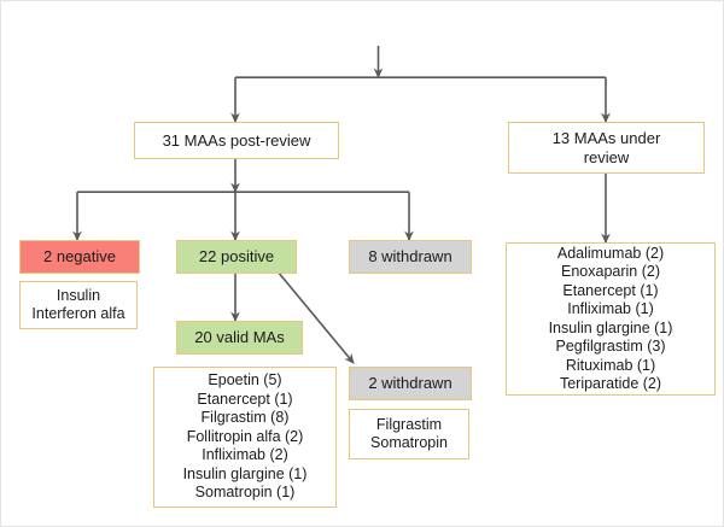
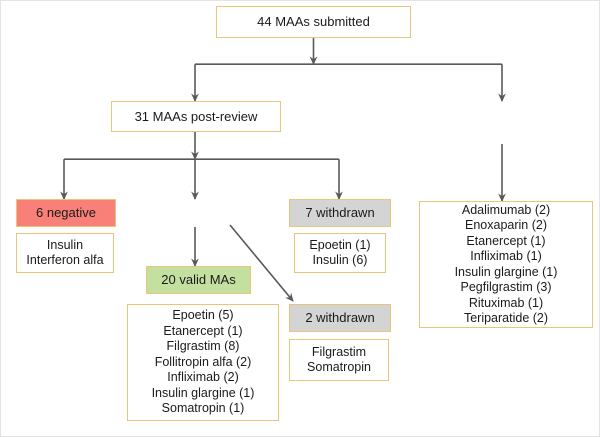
+ 44 MAAs submitted
  31 MAAs post-review
- 13 MAAs under
- review
- 2 negative
+ 6 negative
- 22 positive
- 8 withdrawn
+ 7 withdrawn
  Insulin
  Interferon alfa
+ Epoetin (1)
+ Insulin (6)
  Adalimumab (2)
  Enoxaparin (2)
  Etanercept (1)
  Infliximab (1)
  Insulin glargine (1)
  Pegfilgrastim (3)
  Rituximab (1)
  Teriparatide (2)
  20 valid MAs
  2 withdrawn
  Epoetin (5)
  Etanercept (1)
  Filgrastim (8)
  Follitropin alfa (2)
  Infliximab (2)
  Insulin glargine (1)
  Somatropin (1)
  Filgrastim
  Somatropin
